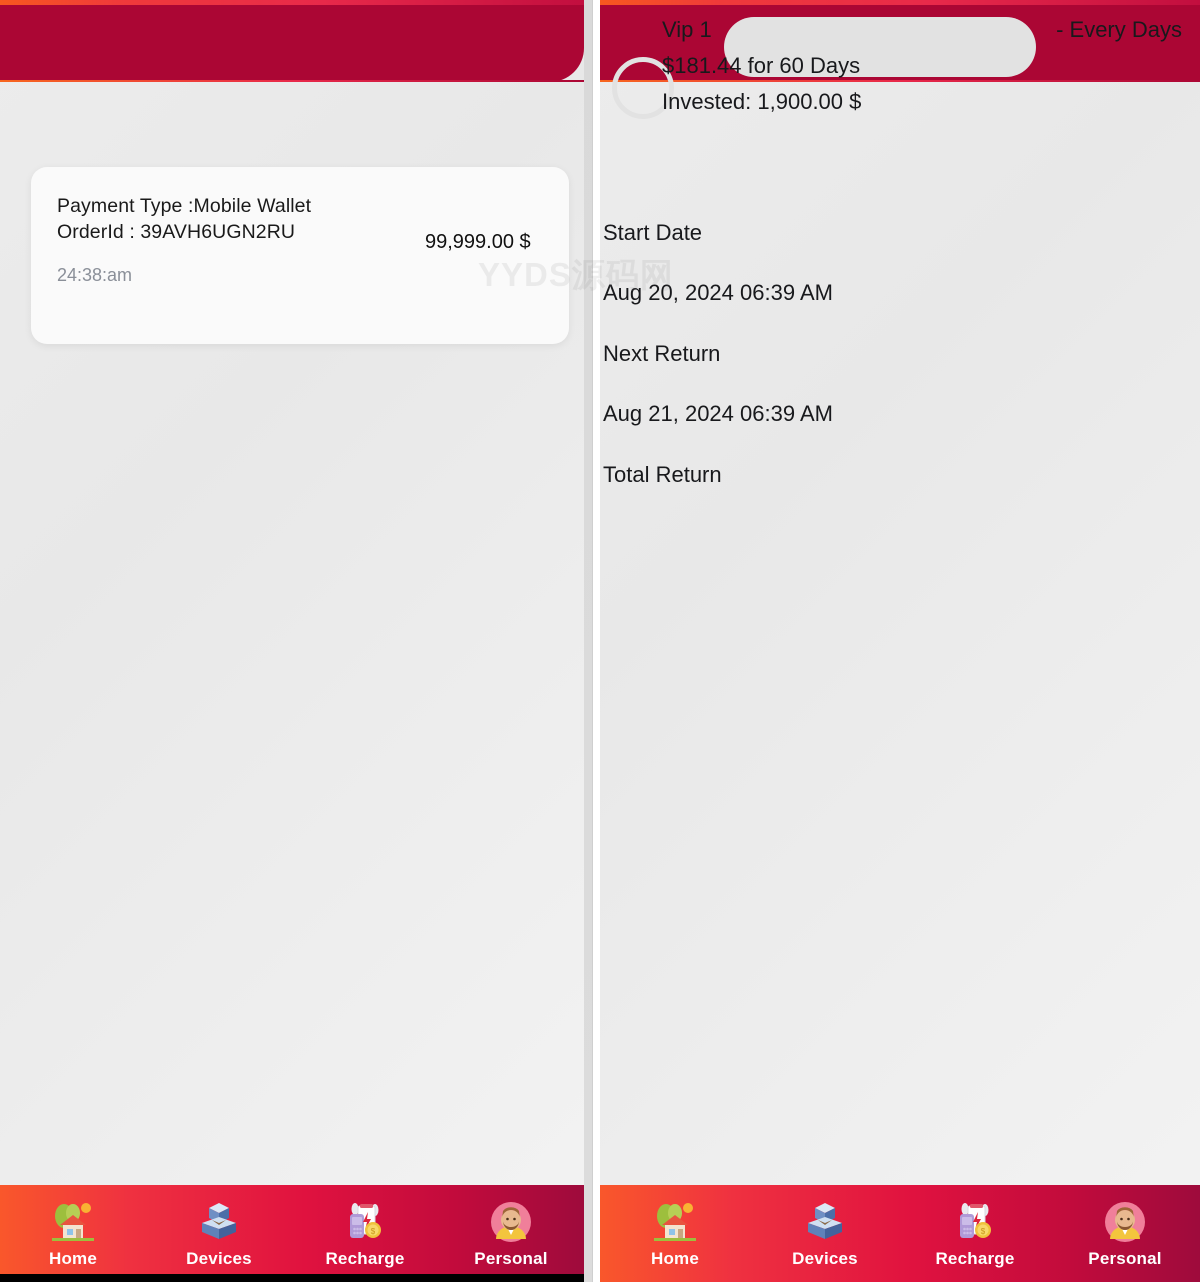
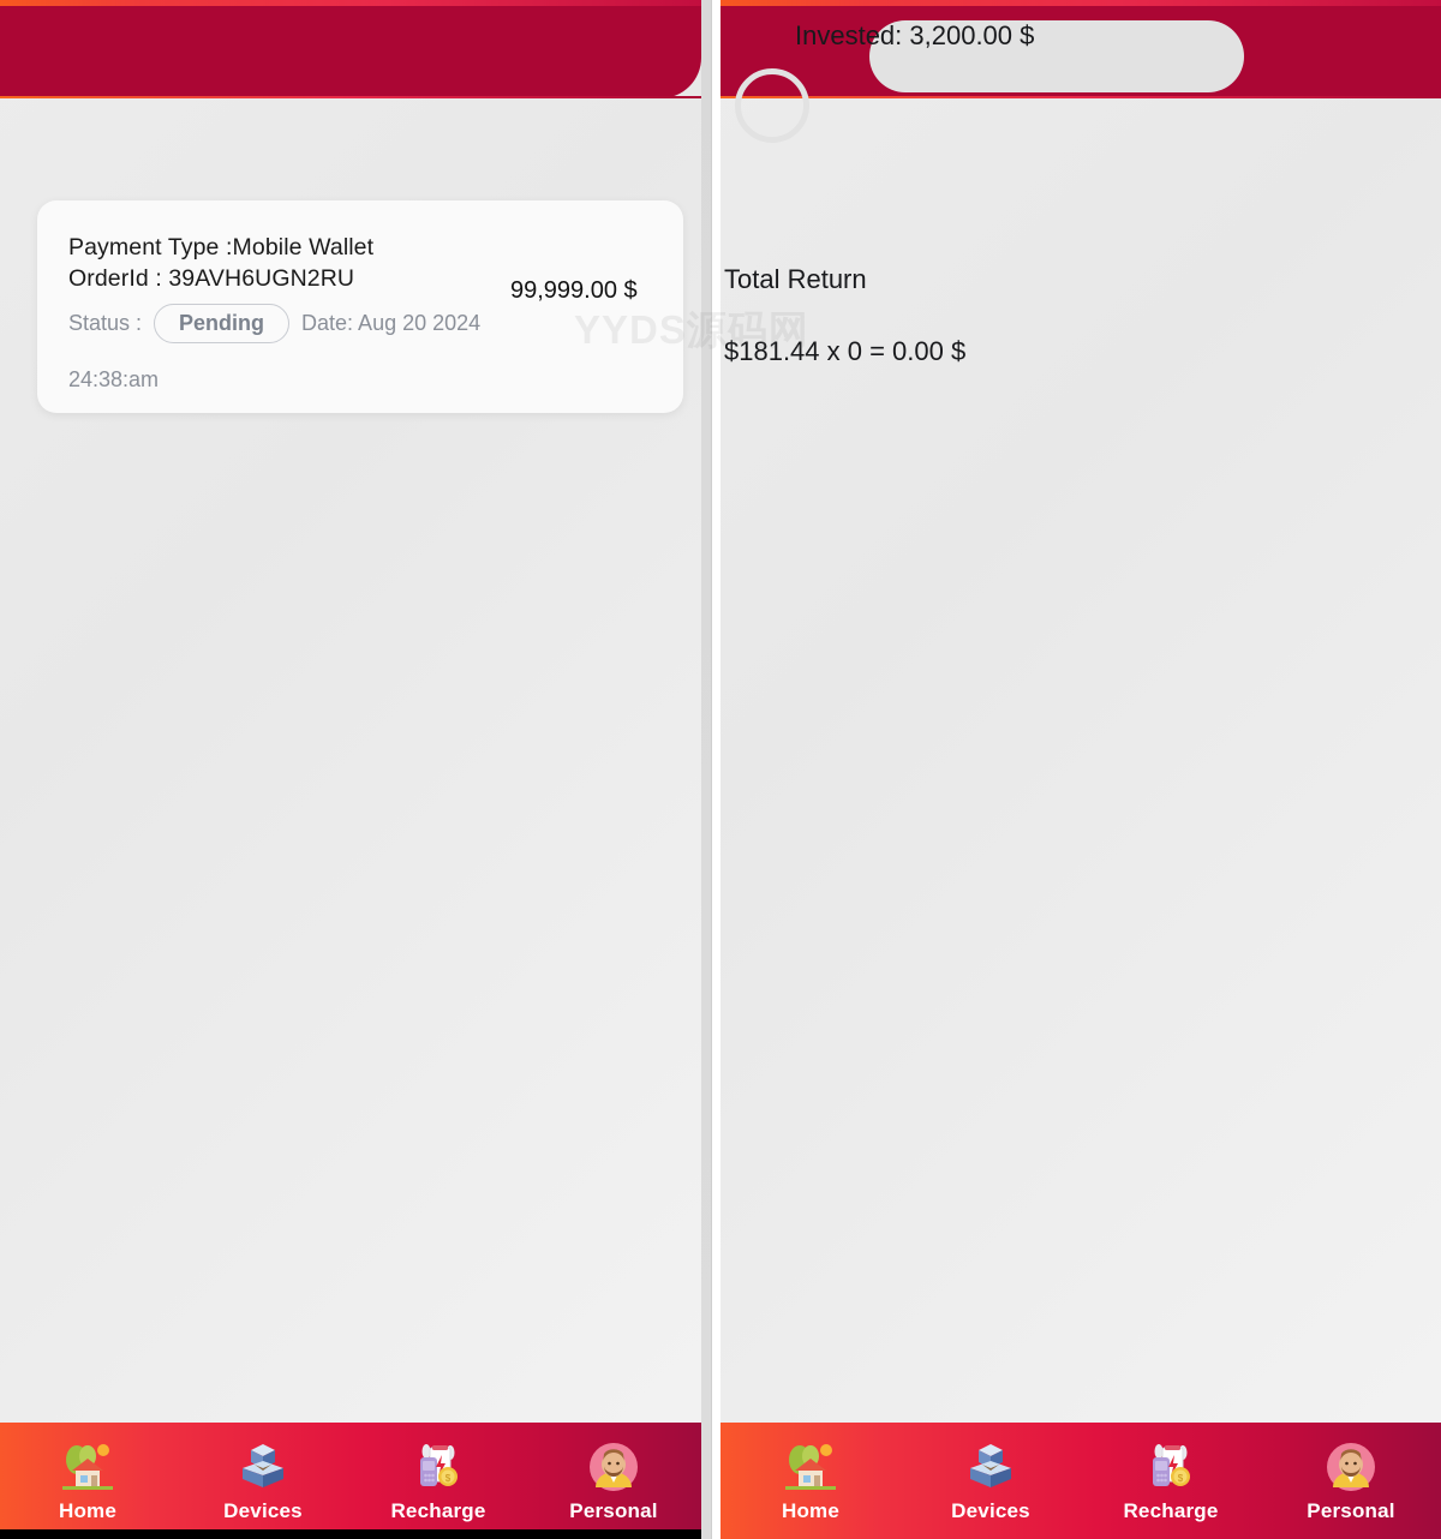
  Payment Type :Mobile Wallet
  OrderId : 39AVH6UGN2RU
+ Status :
+ Pending
+ Date: Aug 20 2024
  24:38:am
  99,999.00 $
  Home
  Devices
  $
  Recharge
  Personal
- Vip 1
- - Every Days
- $181.44 for 60 Days
- Invested: 1,900.00 $
+ Invested: 3,200.00 $
- Start Date
- Aug 20, 2024 06:39 AM
- Next Return
- Aug 21, 2024 06:39 AM
  Total Return
+ $181.44 x 0 = 0.00 $
  Home
  Devices
  $
  Recharge
  Personal
  YYDS源码网
